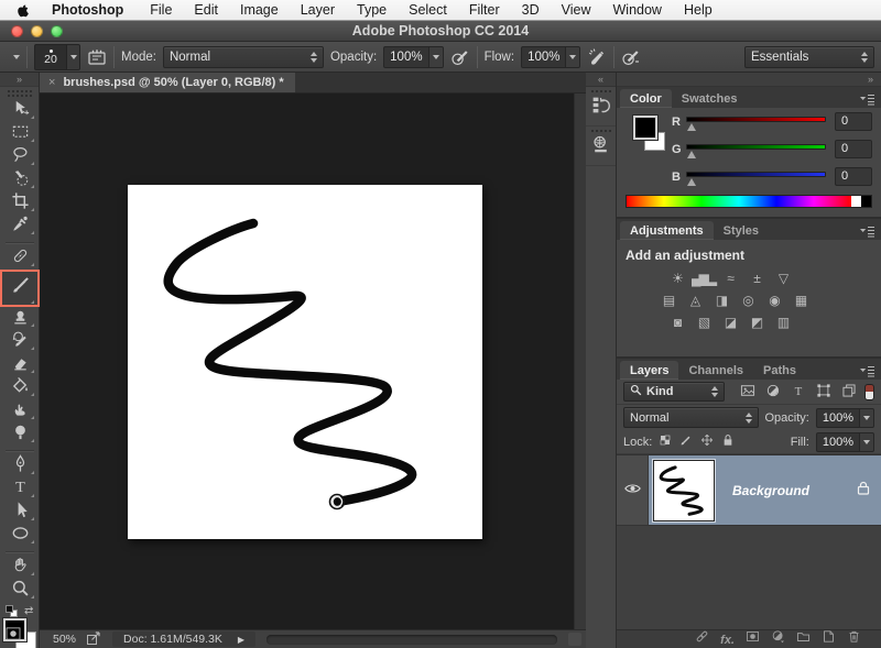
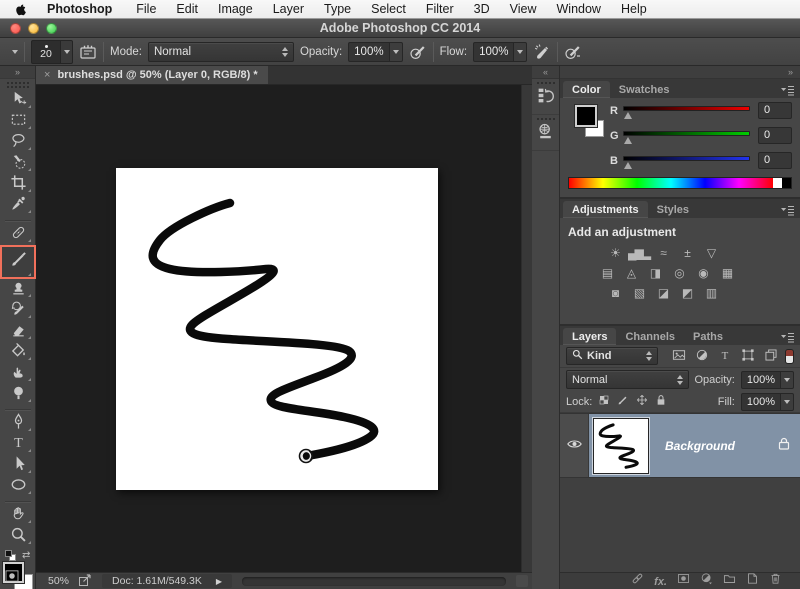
  Photoshop
  File
  Edit
  Image
  Layer
  Type
  Select
  Filter
  3D
  View
  Window
  Help
  Adobe Photoshop CC 2014
  20
  Mode:
  Normal
  Opacity:
  100%
  Flow:
  100%
- Essentials
  »
  T
  ⇄
  ×
  brushes.psd @ 50% (Layer 0, RGB/8) *
  50%
  Doc: 1.61M/549.3K
  ▶
  «
  »
  Color
  Swatches
  R
  0
  G
  0
  B
  0
  Adjustments
  Styles
  Add an adjustment
  ☀
  ▄▆▂
  ≈
  ±
  ▽
  ▤
  ◬
  ◨
  ◎
  ◉
  ▦
  ◙
  ▧
  ◪
  ◩
  ▥
  Layers
  Channels
  Paths
  Kind
  T
  Normal
  Opacity:
  100%
  Lock:
  Fill:
  100%
  Background
  fx.
